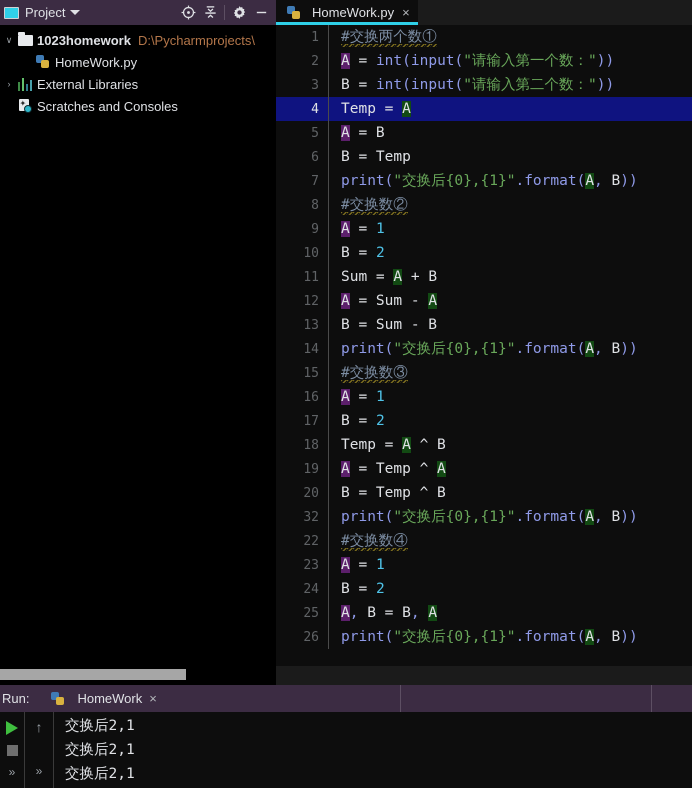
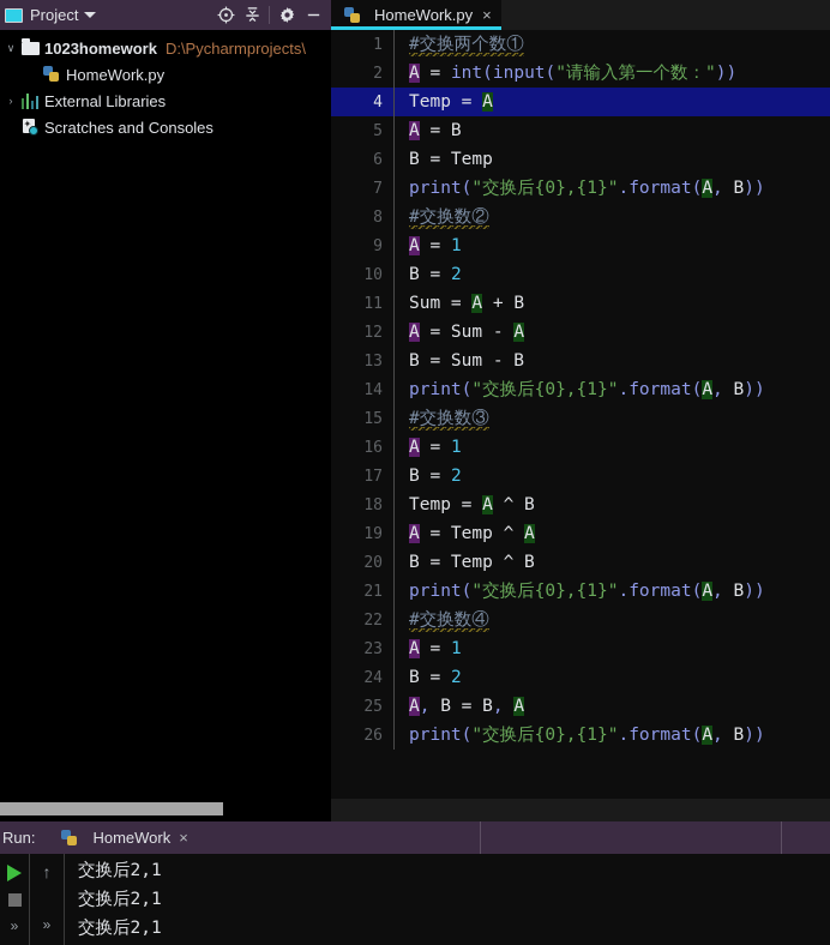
  Project
  ∨
  1023homework
  D:\Pycharmprojects\
  HomeWork.py
  ›
  External Libraries
  ✦
  Scratches and Consoles
  HomeWork.py
  ×
  1
  #交换两个数①
  2
  A = int(input("请输入第一个数："))
- 3
- B = int(input("请输入第二个数："))
  4
  Temp = A
  5
  A = B
  6
  B = Temp
  7
  print("交换后{0},{1}".format(A, B))
  8
  #交换数②
  9
  A = 1
  10
  B = 2
  11
  Sum = A + B
  12
  A = Sum - A
  13
  B = Sum - B
  14
  print("交换后{0},{1}".format(A, B))
  15
  #交换数③
  16
  A = 1
  17
  B = 2
  18
  Temp = A ^ B
  19
  A = Temp ^ A
  20
  B = Temp ^ B
- 32
+ 21
  print("交换后{0},{1}".format(A, B))
  22
  #交换数④
  23
  A = 1
  24
  B = 2
  25
  A, B = B, A
  26
  print("交换后{0},{1}".format(A, B))
  Run:
  HomeWork
  ×
  »
  ↑
  »
  交换后2,1
  交换后2,1
  交换后2,1
